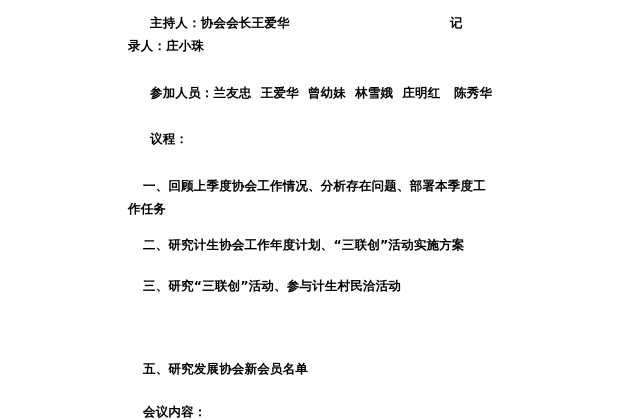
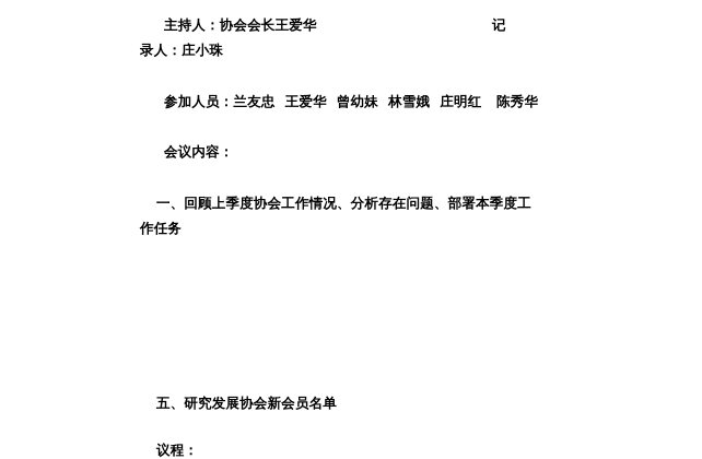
  主持人：协会会长王爱华
  记
  录人：庄小珠
  参加人员：兰友忠 王爱华 曾幼妹 林雪娥 庄明红 陈秀华
- 议程：
+ 会议内容：
  一、回顾上季度协会工作情况、分析存在问题、部署本季度工
  作任务
- 二、研究计生协会工作年度计划、“三联创”活动实施方案
- 三、研究“三联创”活动、参与计生村民洽活动
  五、研究发展协会新会员名单
- 会议内容：
+ 议程：
